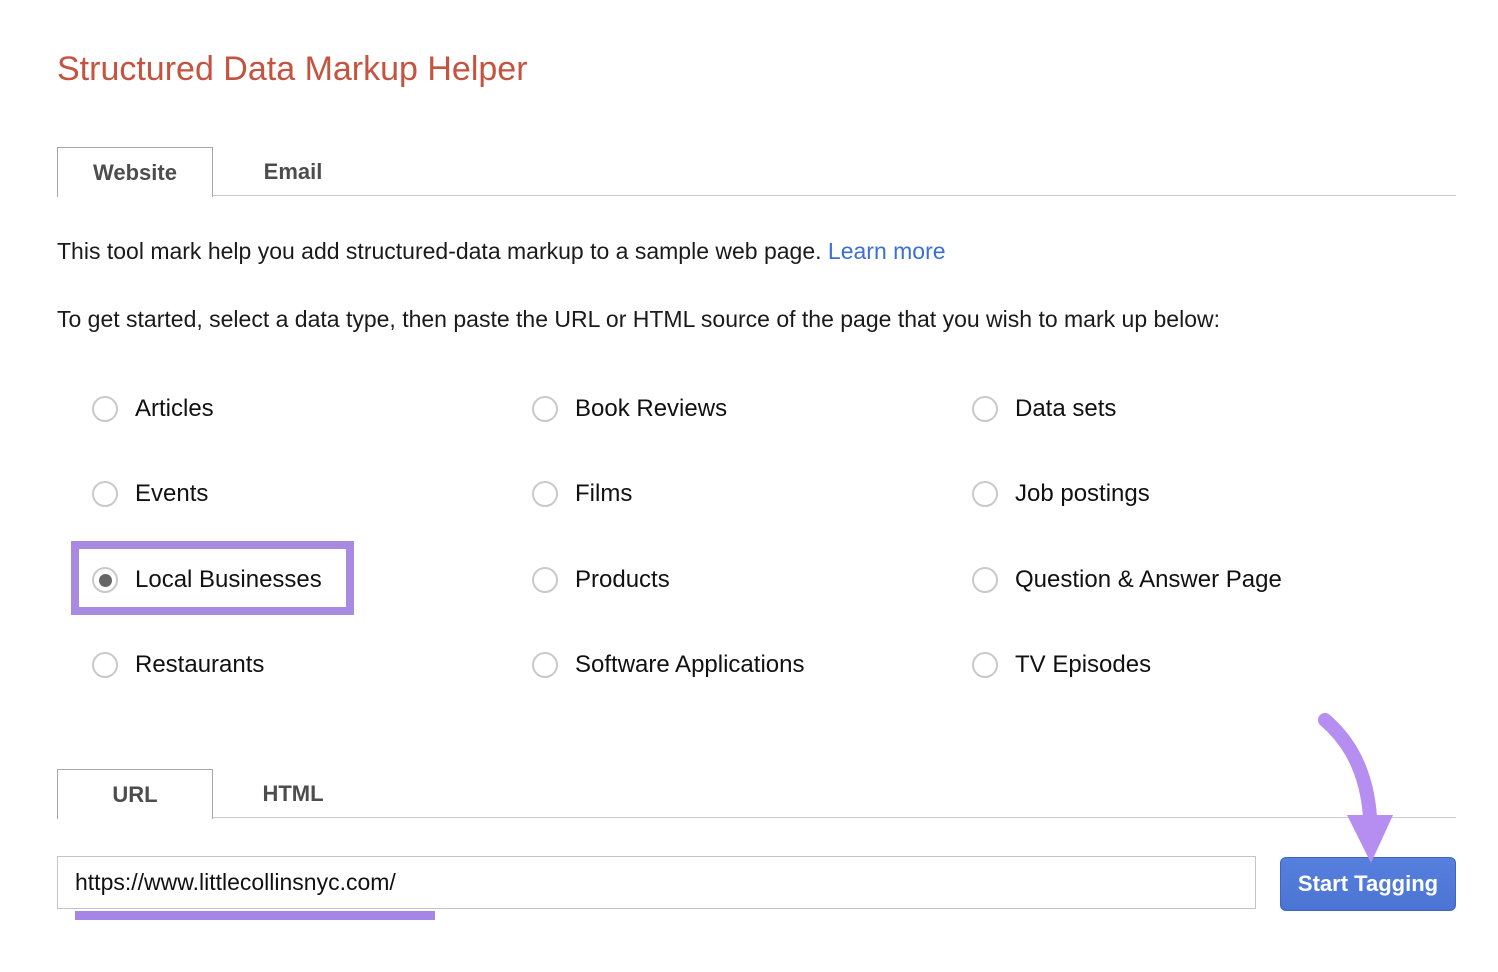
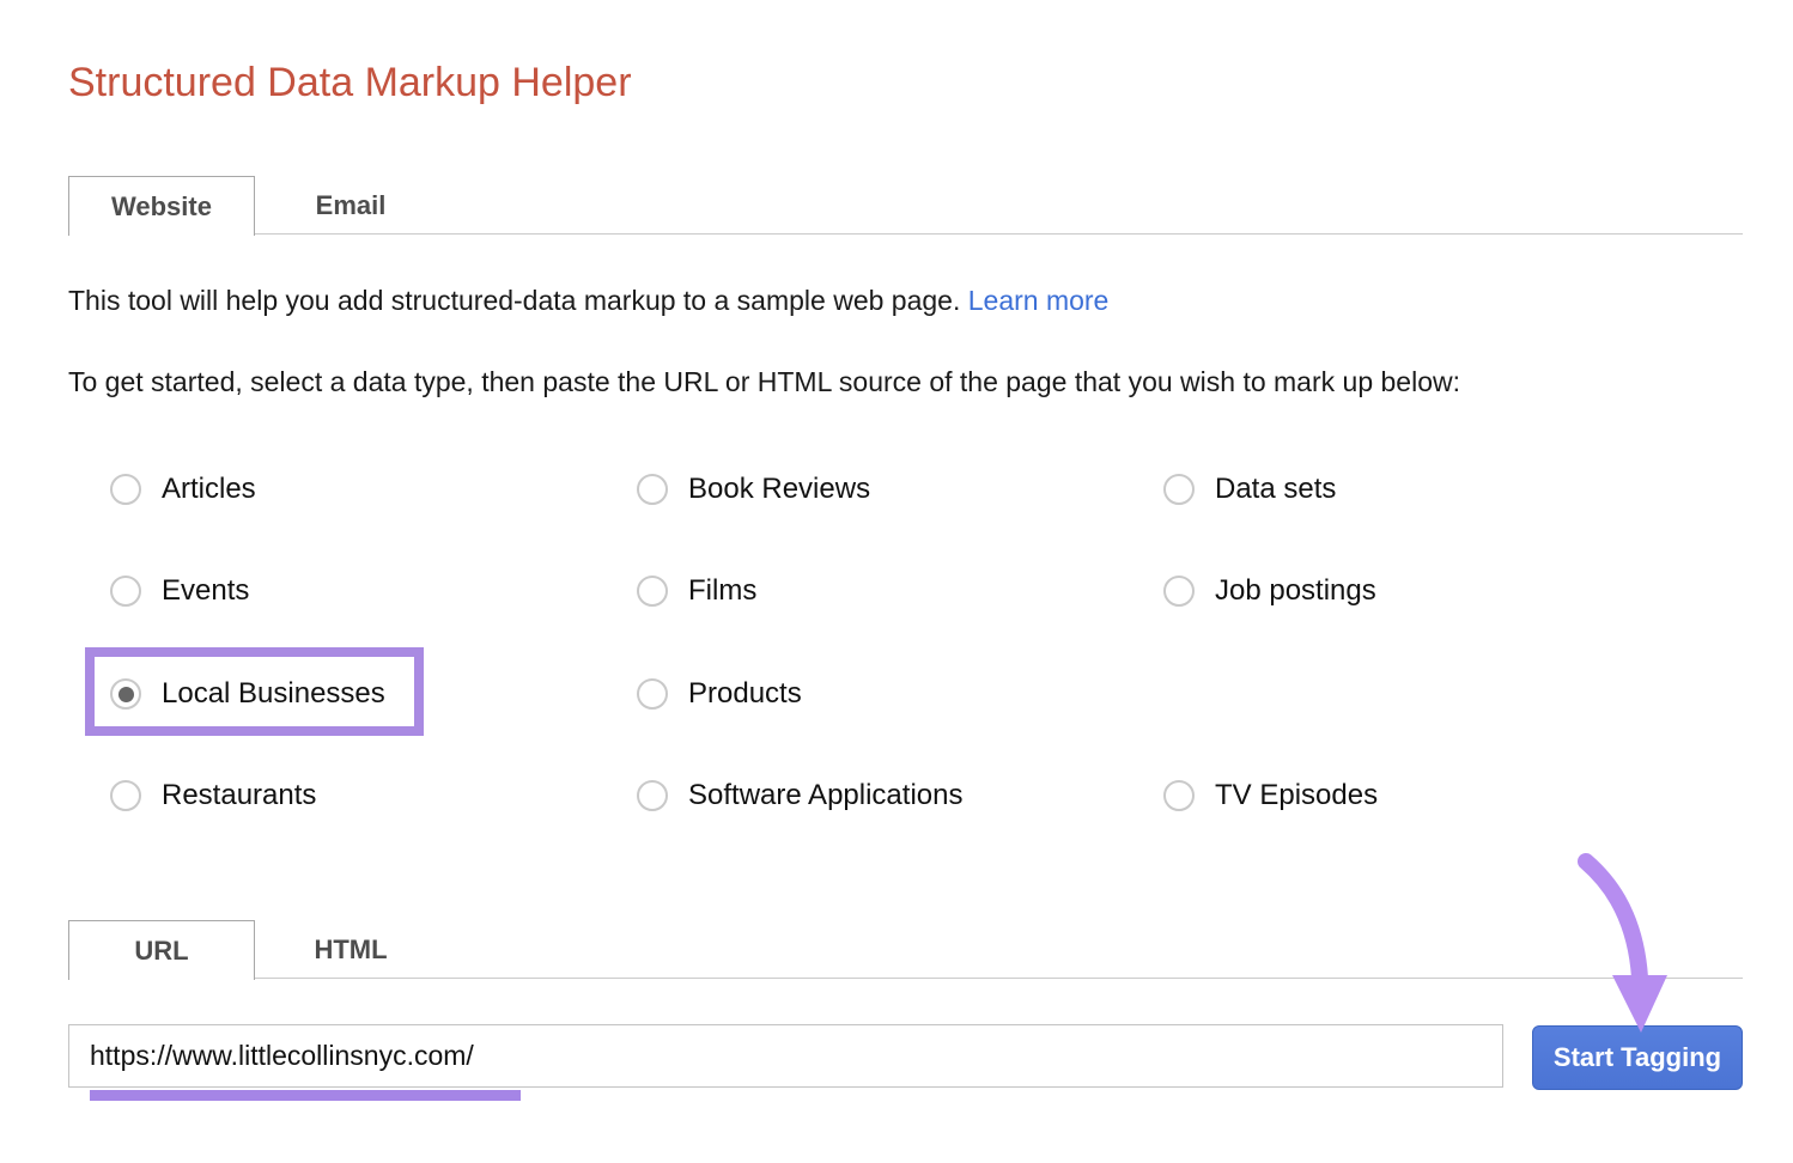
  Structured Data Markup Helper
  Website
  Email
- This tool mark help you add structured-data markup to a sample web page. Learn more
+ This tool will help you add structured-data markup to a sample web page. Learn more
  To get started, select a data type, then paste the URL or HTML source of the page that you wish to mark up below:
  Articles
  Events
  Local Businesses
  Restaurants
  Book Reviews
  Films
  Products
  Software Applications
  Data sets
  Job postings
- Question & Answer Page
  TV Episodes
  URL
  HTML
  https://www.littlecollinsnyc.com/
  Start Tagging
